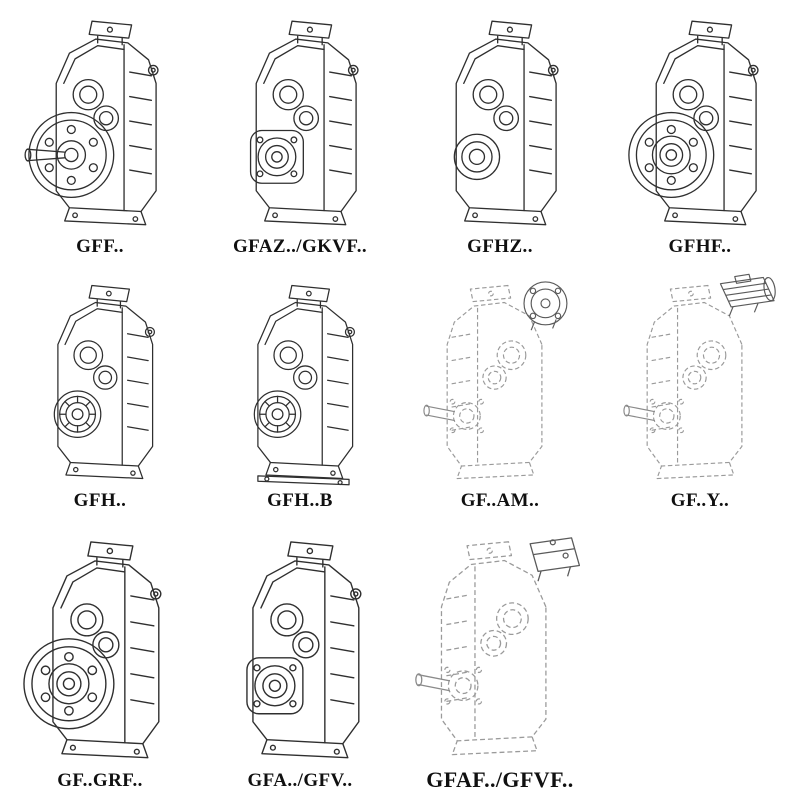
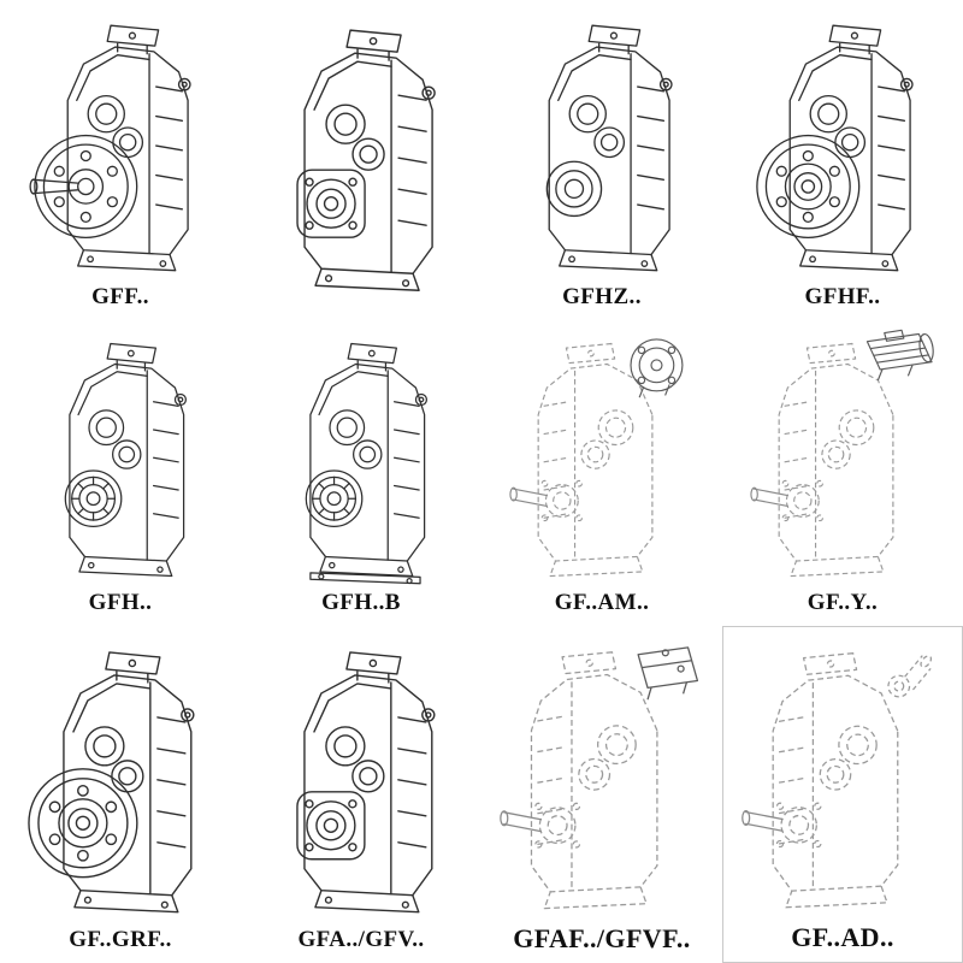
  GFF..
- GFAZ../GKVF..
  GFHZ..
  GFHF..
  GFH..
  GFH..B
  GF..AM..
  GF..Y..
  GF..GRF..
  GFA../GFV..
  GFAF../GFVF..
+ GF..AD..
